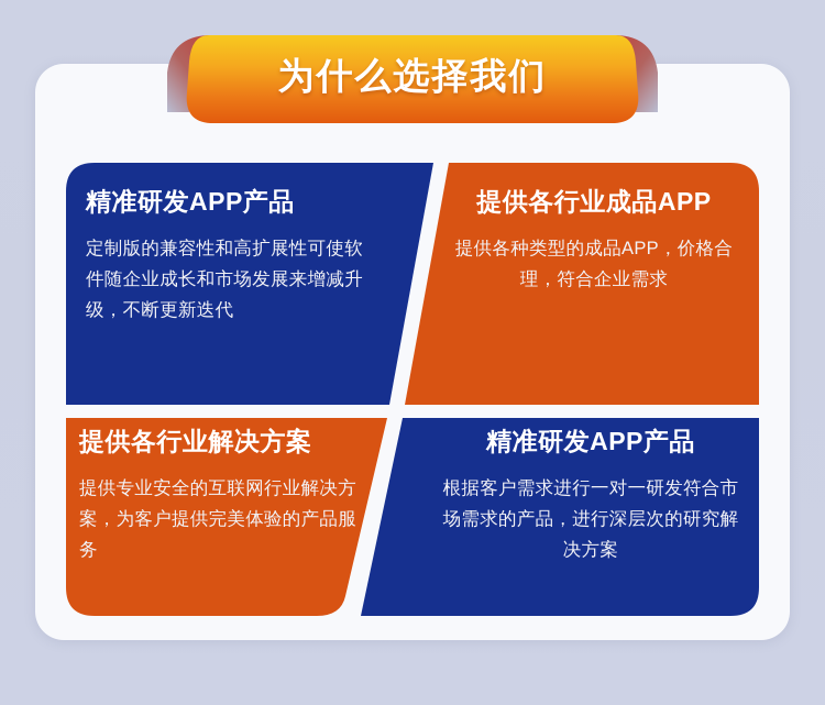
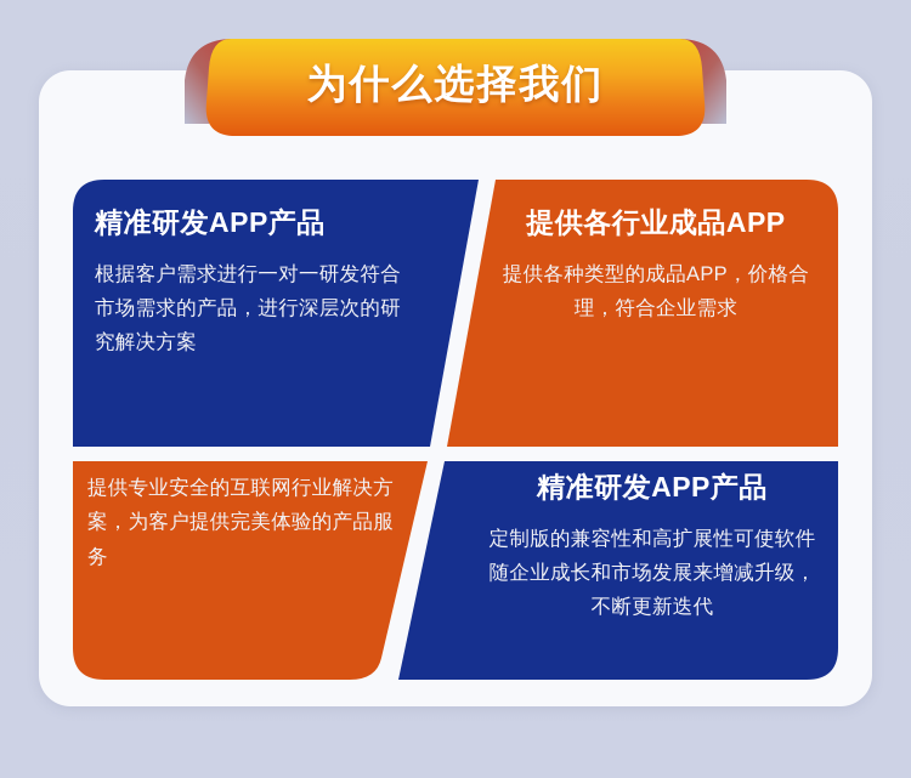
  精准研发APP产品
- 定制版的兼容性和高扩展性可使软件随企业成长和市场发展来增减升级，不断更新迭代
+ 根据客户需求进行一对一研发符合市场需求的产品，进行深层次的研究解决方案
  提供各行业成品APP
  提供各种类型的成品APP，价格合理，符合企业需求
- 提供各行业解决方案
  提供专业安全的互联网行业解决方案，为客户提供完美体验的产品服务
  精准研发APP产品
- 根据客户需求进行一对一研发符合市场需求的产品，进行深层次的研究解决方案
+ 定制版的兼容性和高扩展性可使软件随企业成长和市场发展来增减升级，不断更新迭代
  为什么选择我们
